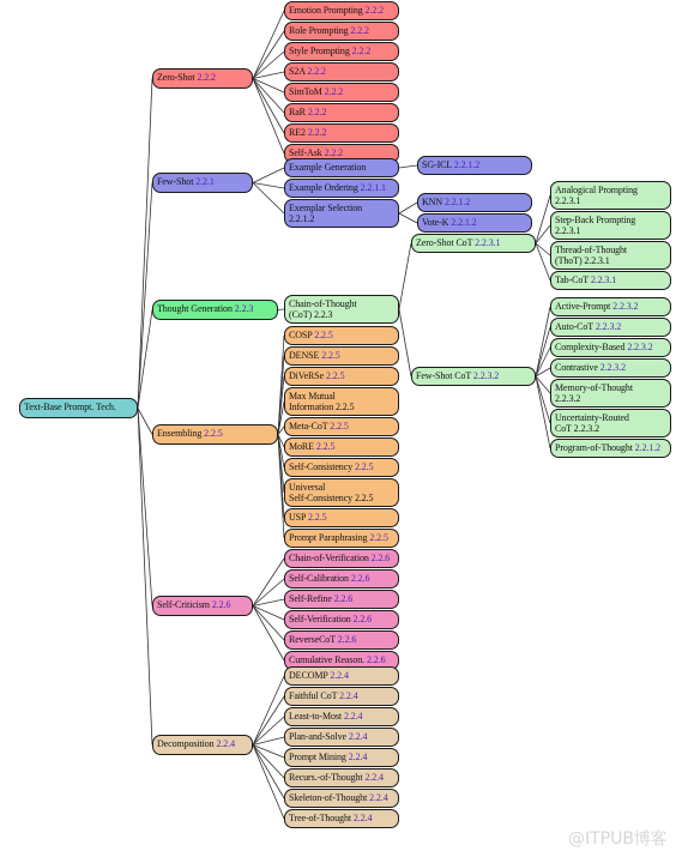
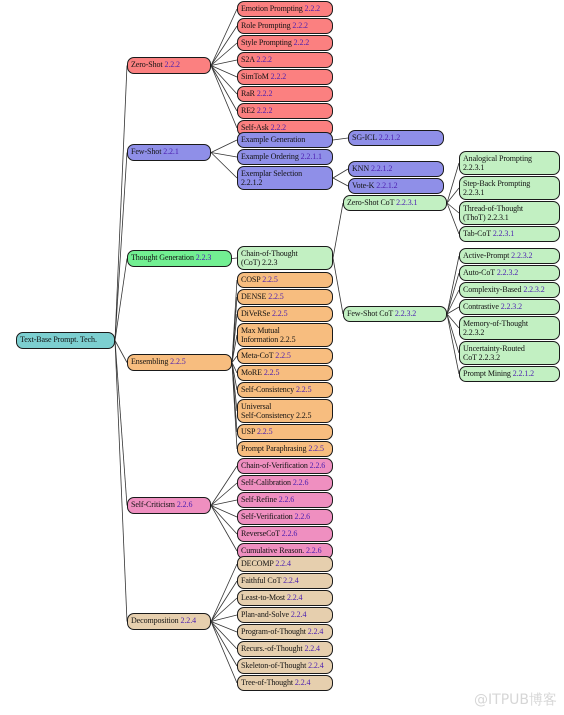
  Text-Base Prompt. Tech.
  Zero-Shot 2.2.2
  Few-Shot 2.2.1
  Thought Generation 2.2.3
  Ensembling 2.2.5
  Self-Criticism 2.2.6
  Decomposition 2.2.4
  Emotion Prompting 2.2.2
  Role Prompting 2.2.2
  Style Prompting 2.2.2
  S2A 2.2.2
  SimToM 2.2.2
  RaR 2.2.2
  RE2 2.2.2
  Self-Ask 2.2.2
  Example Generation
  Example Ordering 2.2.1.1
  Exemplar Selection
  2.2.1.2
  SG-ICL 2.2.1.2
  KNN 2.2.1.2
  Vote-K 2.2.1.2
  Zero-Shot CoT 2.2.3.1
  Few-Shot CoT 2.2.3.2
  Chain-of-Thought
  (CoT) 2.2.3
  Analogical Prompting
  2.2.3.1
  Step-Back Prompting
  2.2.3.1
  Thread-of-Thought
  (ThoT) 2.2.3.1
  Tab-CoT 2.2.3.1
  Active-Prompt 2.2.3.2
  Auto-CoT 2.2.3.2
  Complexity-Based 2.2.3.2
  Contrastive 2.2.3.2
  Memory-of-Thought
  2.2.3.2
  Uncertainty-Routed
  CoT 2.2.3.2
- Program-of-Thought 2.2.1.2
+ Prompt Mining 2.2.1.2
  COSP 2.2.5
  DENSE 2.2.5
  DiVeRSe 2.2.5
  Max Mutual
  Information 2.2.5
  Meta-CoT 2.2.5
  MoRE 2.2.5
  Self-Consistency 2.2.5
  Universal
  Self-Consistency 2.2.5
  USP 2.2.5
  Prompt Paraphrasing 2.2.5
  Chain-of-Verification 2.2.6
  Self-Calibration 2.2.6
  Self-Refine 2.2.6
  Self-Verification 2.2.6
  ReverseCoT 2.2.6
  Cumulative Reason. 2.2.6
  DECOMP 2.2.4
  Faithful CoT 2.2.4
  Least-to-Most 2.2.4
  Plan-and-Solve 2.2.4
- Prompt Mining 2.2.4
+ Program-of-Thought 2.2.4
  Recurs.-of-Thought 2.2.4
  Skeleton-of-Thought 2.2.4
  Tree-of-Thought 2.2.4
  @ITPUB博客
